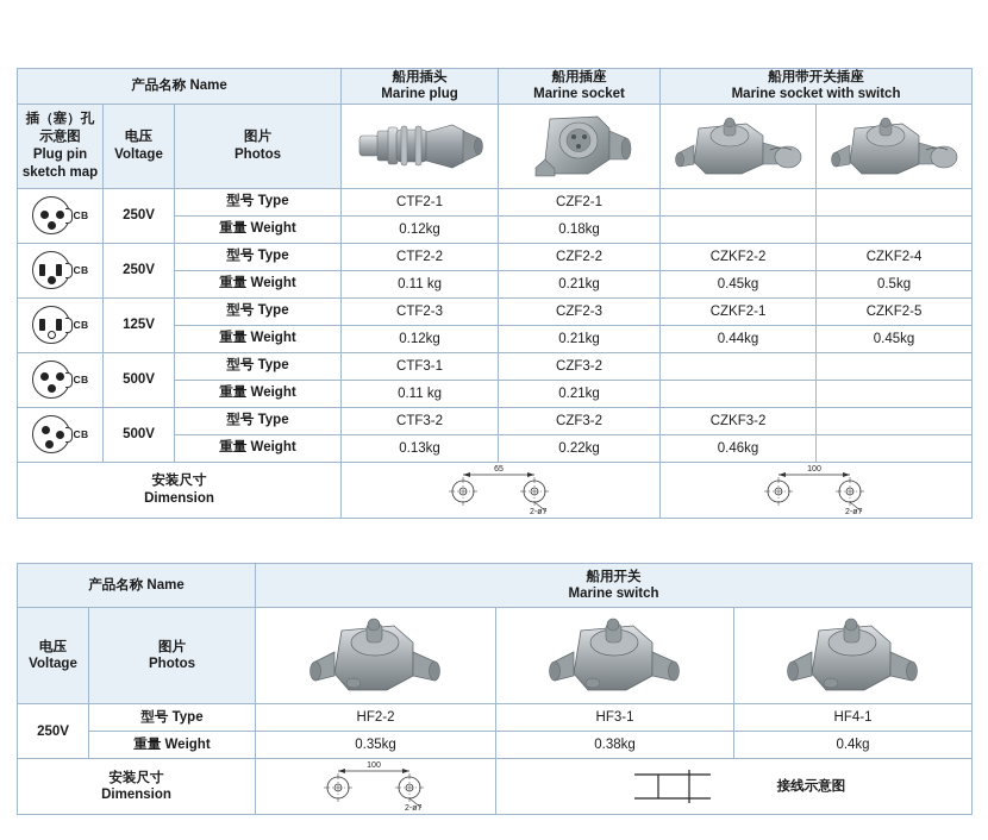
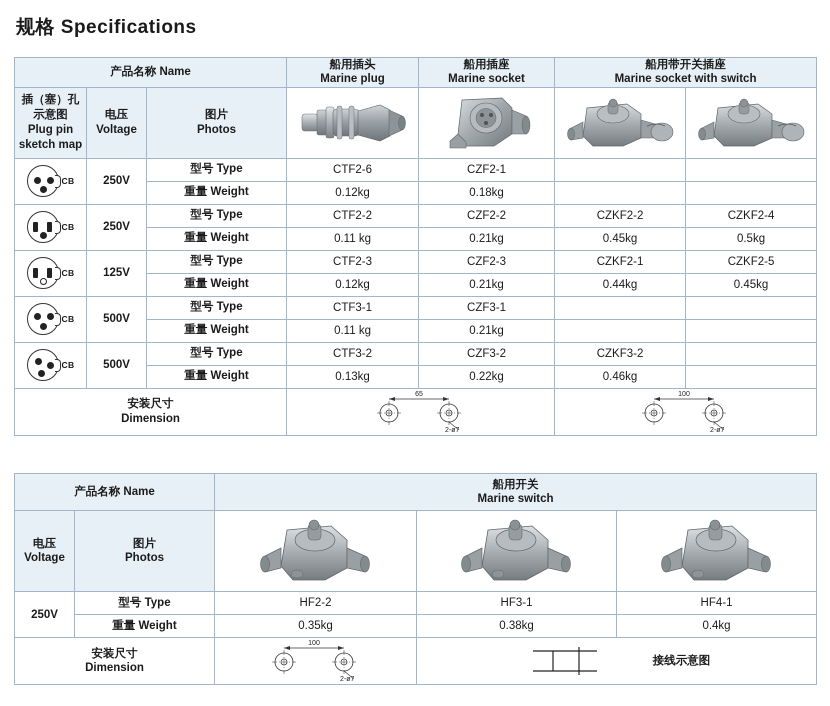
+ 规格 Specifications
  产品名称 Name	船用插头 Marine plug	船用插座 Marine socket	船用带开关插座 Marine socket with switch
  插（塞）孔 示意图 Plug pin sketch map	电压 Voltage	图片 Photos
- CB	250V	型号 Type	CTF2-1	CZF2-1
+ CB	250V	型号 Type	CTF2-6	CZF2-1
  重量 Weight	0.12kg	0.18kg
  CB	250V	型号 Type	CTF2-2	CZF2-2	CZKF2-2	CZKF2-4
  重量 Weight	0.11 kg	0.21kg	0.45kg	0.5kg
  CB	125V	型号 Type	CTF2-3	CZF2-3	CZKF2-1	CZKF2-5
  重量 Weight	0.12kg	0.21kg	0.44kg	0.45kg
- CB	500V	型号 Type	CTF3-1	CZF3-2
+ CB	500V	型号 Type	CTF3-1	CZF3-1
  重量 Weight	0.11 kg	0.21kg
  CB	500V	型号 Type	CTF3-2	CZF3-2	CZKF3-2
  重量 Weight	0.13kg	0.22kg	0.46kg
  产品名称 Name	船用开关 Marine switch
  电压 Voltage	图片 Photos
  250V	型号 Type	HF2-2	HF3-1	HF4-1
  重量 Weight	0.35kg	0.38kg	0.4kg
  安装尺寸 Dimension		接线示意图
